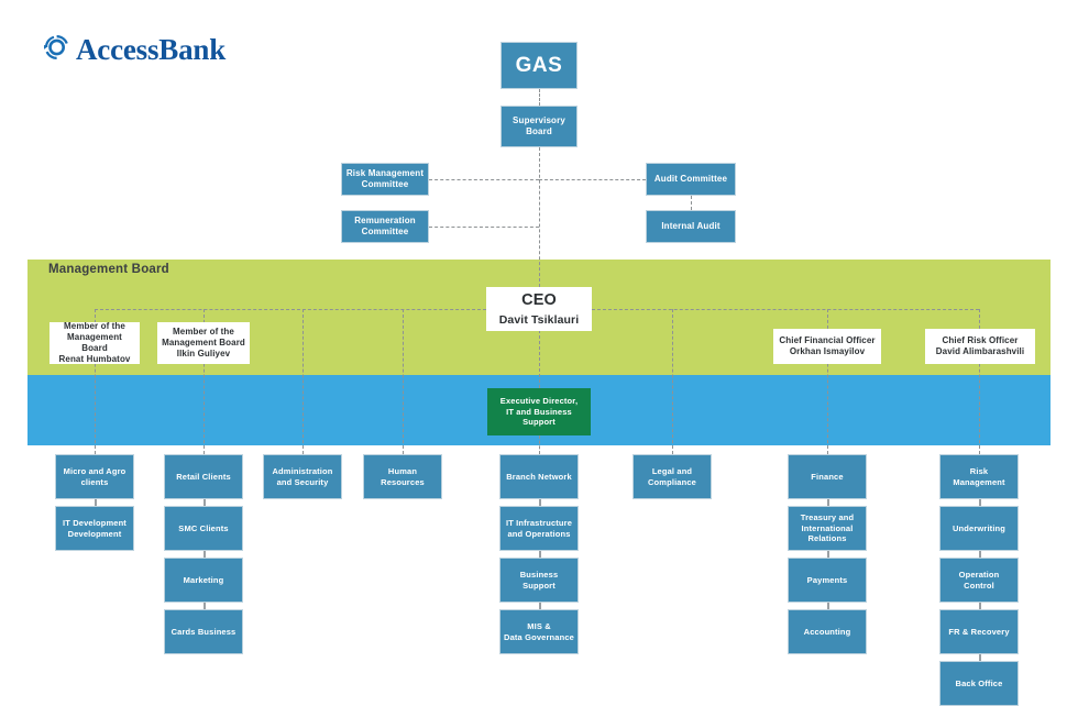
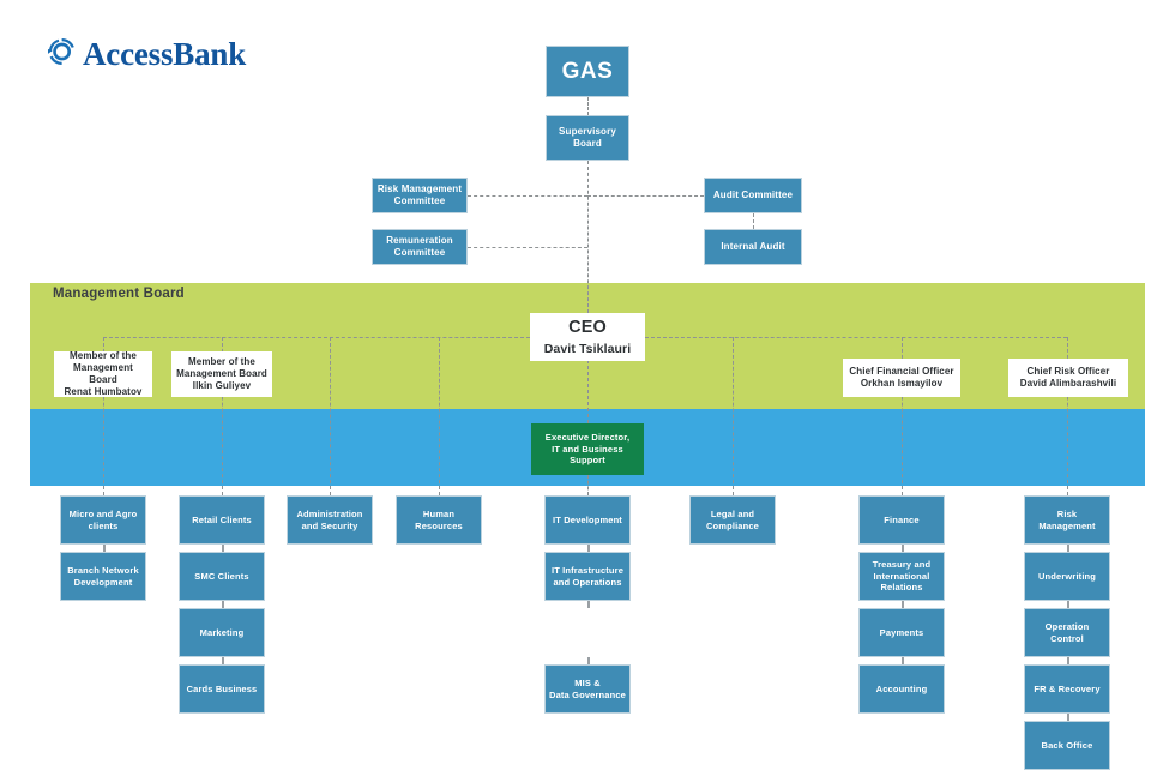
  AccessBank
  Management Board
  GAS
  Supervisory
  Board
  Risk Management
  Committee
  Remuneration
  Committee
  Audit Committee
  Internal Audit
  CEO
  Davit Tsiklauri
  Member of the
  Management Board
  Renat Humbatov
  Member of the
  Management Board
  Ilkin Guliyev
  Chief Financial Officer
  Orkhan Ismayilov
  Chief Risk Officer
  David Alimbarashvili
  Executive Director,
  IT and Business Support
  Micro and Agro
  clients
- IT Development
+ Branch Network
  Development
  Retail Clients
  SMC Clients
  Marketing
  Cards Business
  Administration
  and Security
  Human Resources
- Branch Network
+ IT Development
  IT Infrastructure
  and Operations
- Business Support
  MIS &
  Data Governance
  Legal and
  Compliance
  Finance
  Treasury and
  International
  Relations
  Payments
  Accounting
  Risk Management
  Underwriting
  Operation
  Control
  FR & Recovery
  Back Office
